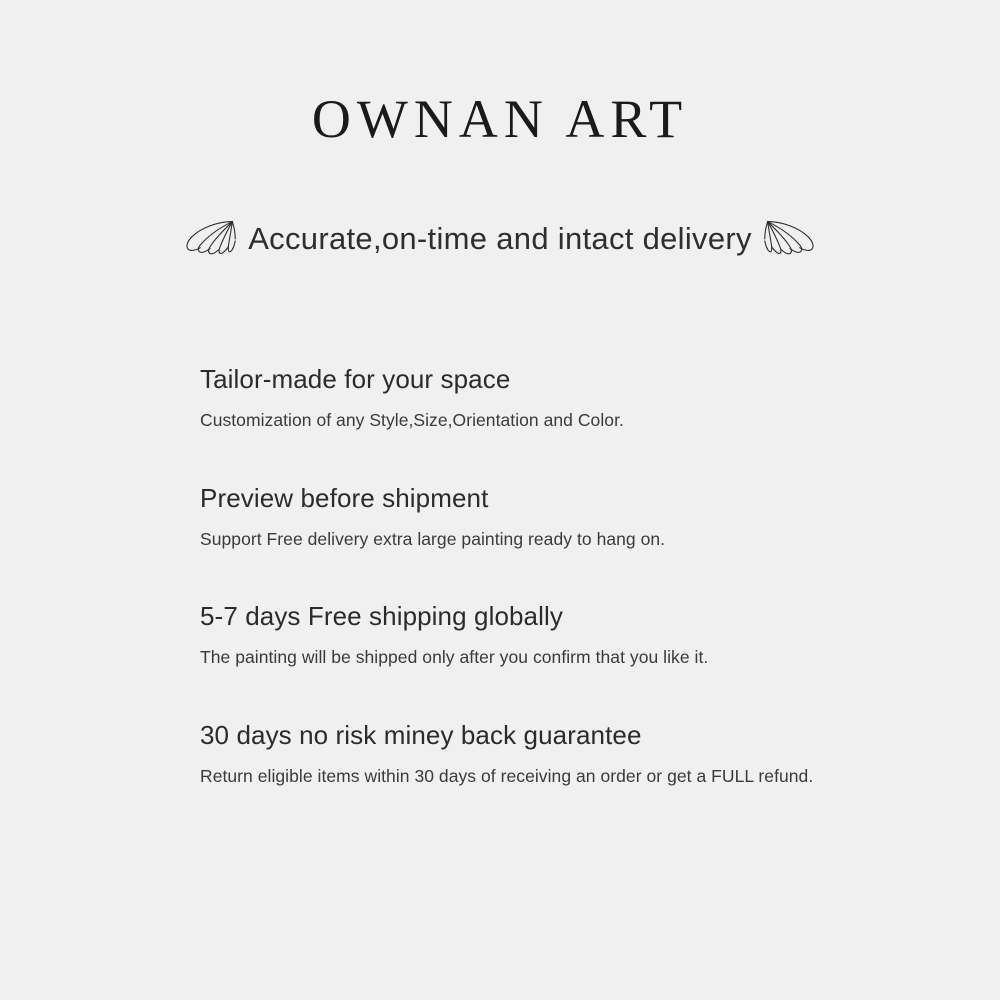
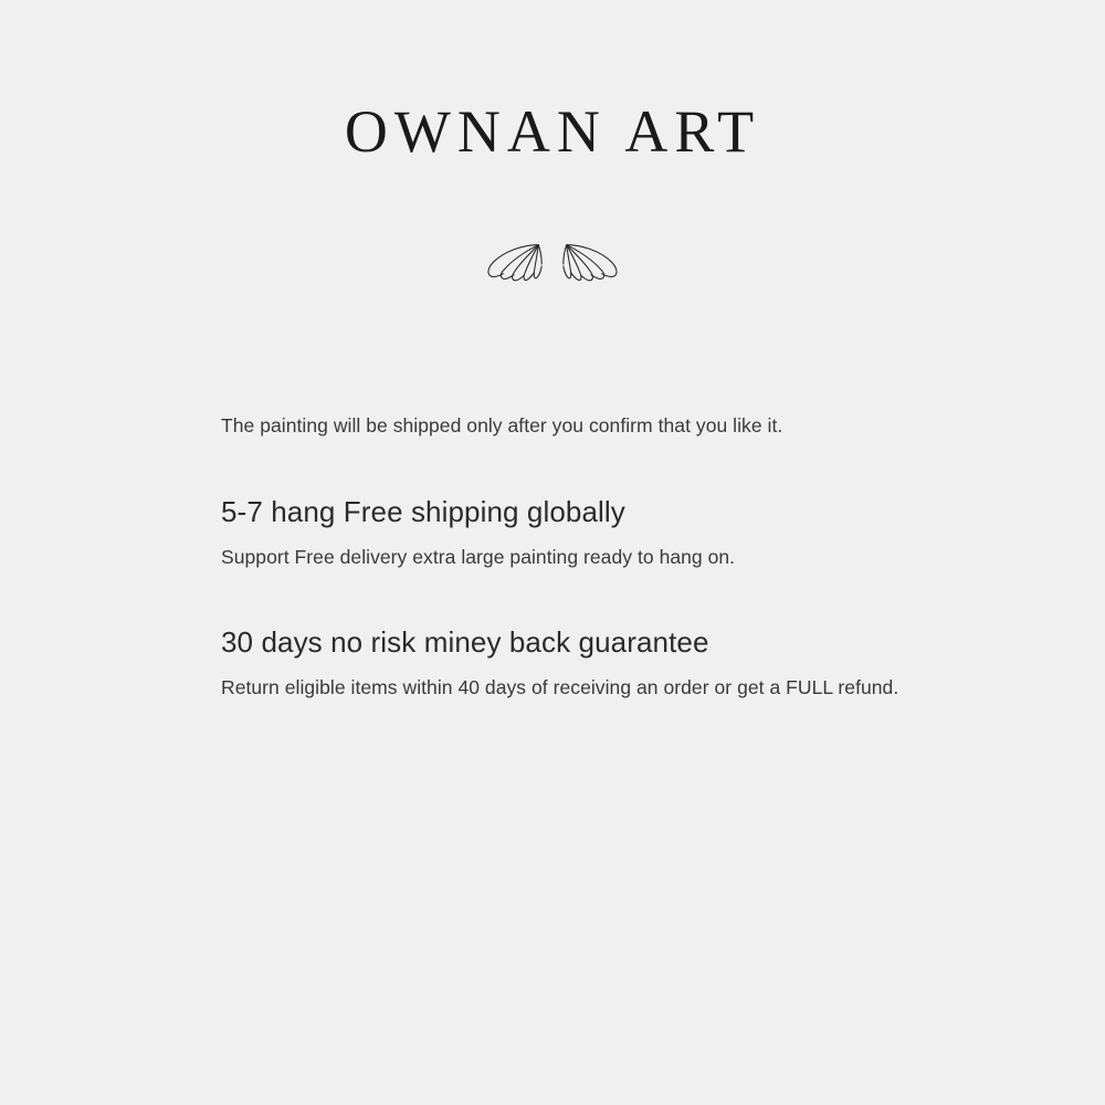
  OWNAN ART
- Accurate,on-time and intact delivery
- Tailor-made for your space
- Customization of any Style,Size,Orientation and Color.
- Preview before shipment
- Support Free delivery extra large painting ready to hang on.
+ The painting will be shipped only after you confirm that you like it.
- 5-7 days Free shipping globally
+ 5-7 hang Free shipping globally
- The painting will be shipped only after you confirm that you like it.
+ Support Free delivery extra large painting ready to hang on.
  30 days no risk miney back guarantee
- Return eligible items within 30 days of receiving an order or get a FULL refund.
+ Return eligible items within 40 days of receiving an order or get a FULL refund.
